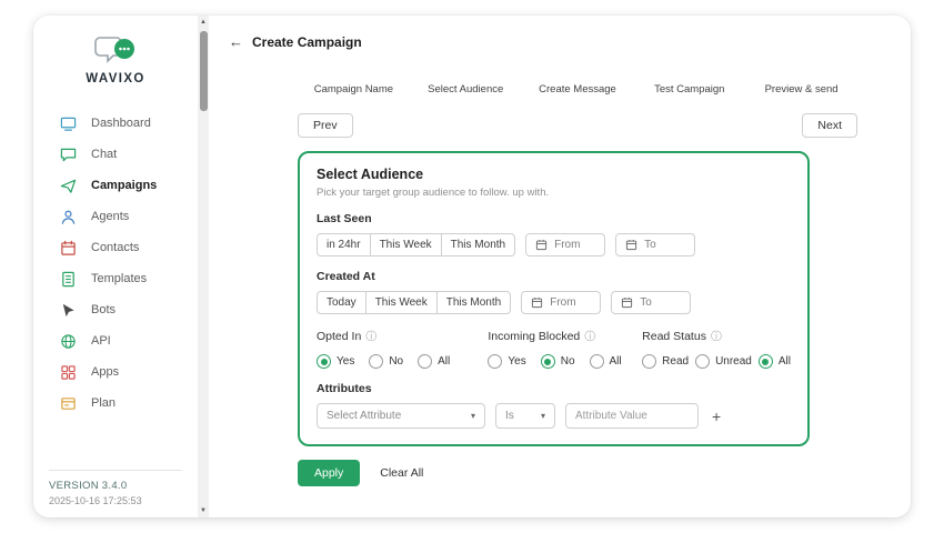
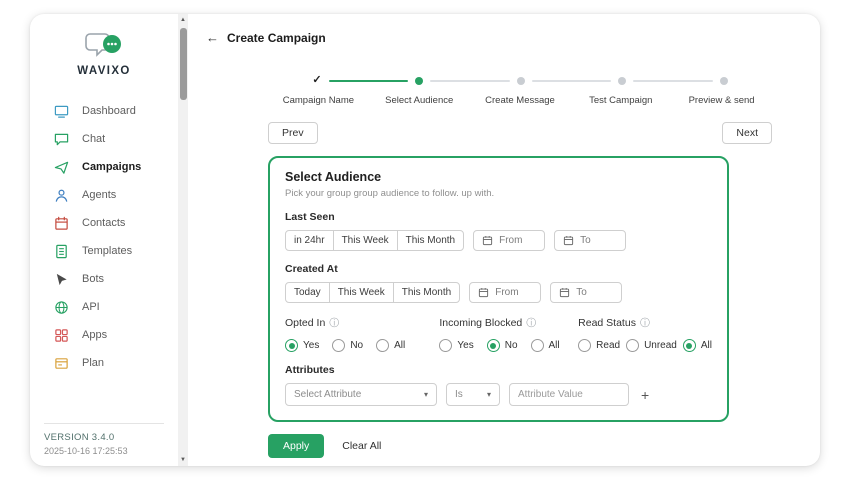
  WAVIXO
  Dashboard
  Chat
  Campaigns
  Agents
  Contacts
  Templates
  Bots
  API
  Apps
  Plan
  VERSION 3.4.0
  2025-10-16 17:25:53
  ←
  Create Campaign
+ ✓
  Campaign Name
  Select Audience
  Create Message
  Test Campaign
  Preview & send
  Prev
  Next
  Select Audience
- Pick your target group audience to follow. up with.
+ Pick your group group audience to follow. up with.
  Last Seen
  in 24hr
  This Week
  This Month
  From
  To
  Created At
  Today
  This Week
  This Month
  From
  To
  Opted In
  ⓘ
  Yes
  No
  All
  Incoming Blocked
  ⓘ
  Yes
  No
  All
  Read Status
  ⓘ
  Read
  Unread
  All
  Attributes
  Select Attribute
  ▾
  Is
  ▾
  Attribute Value
  +
  Apply
  Clear All
